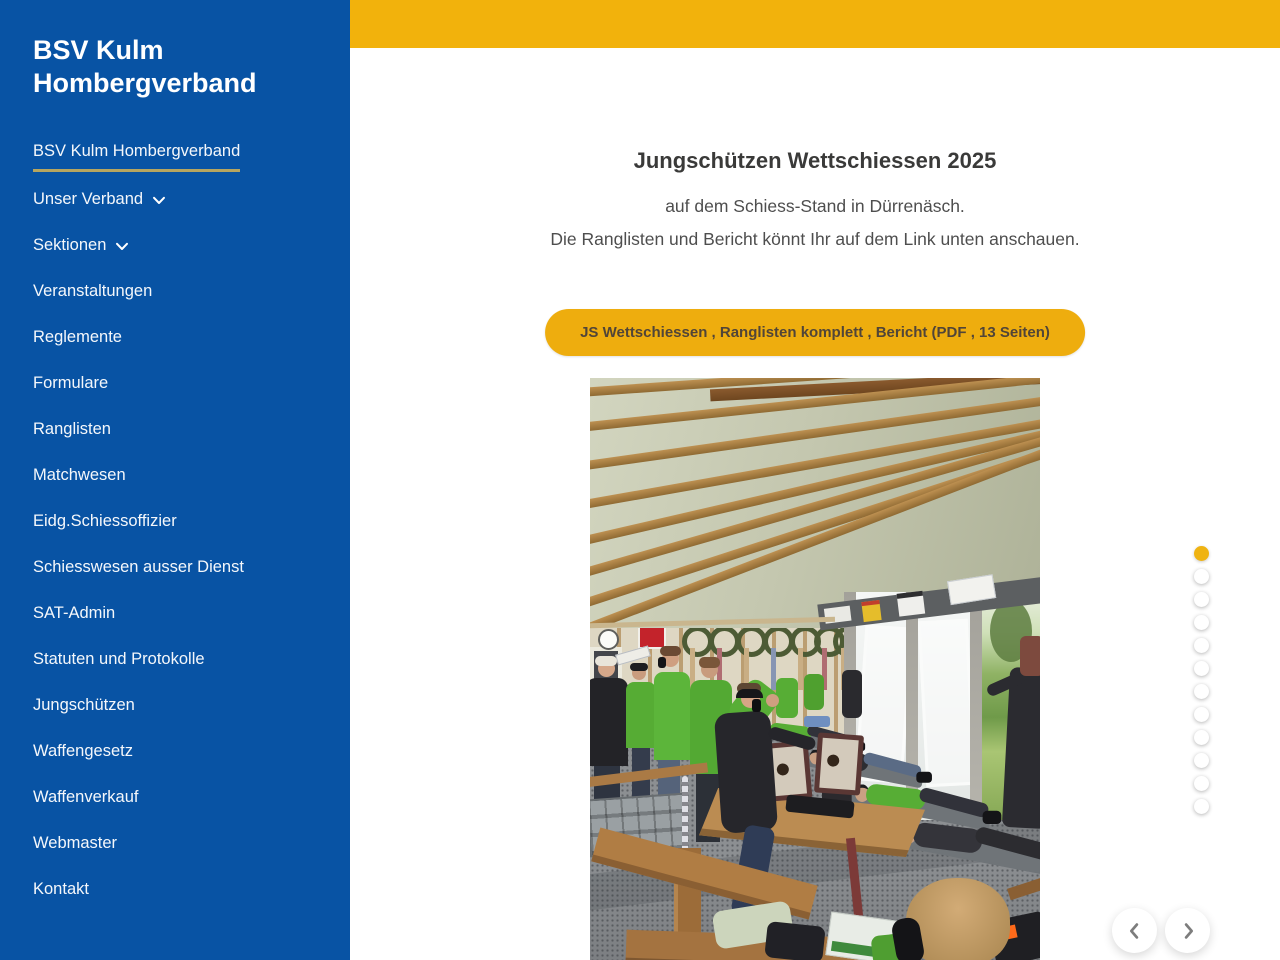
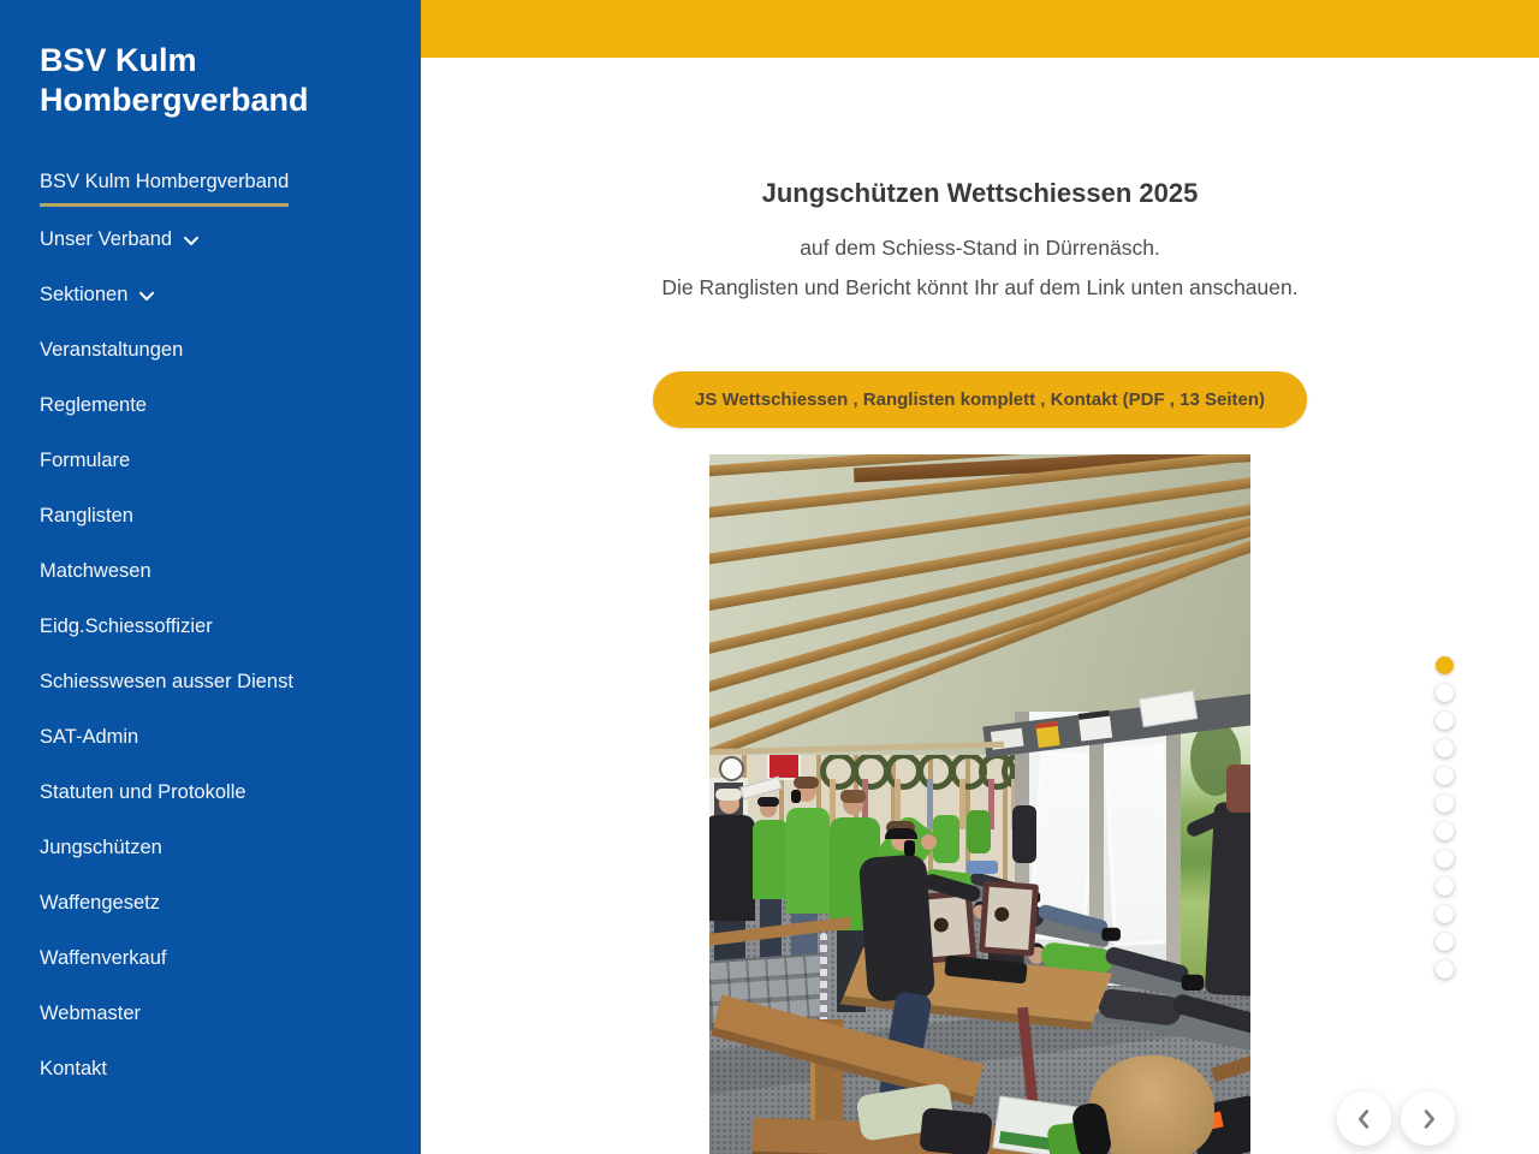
  BSV Kulm Hombergverband
  BSV Kulm Hombergverband
  Unser Verband
  Sektionen
  Veranstaltungen
  Reglemente
  Formulare
  Ranglisten
  Matchwesen
  Eidg.Schiessoffizier
  Schiesswesen ausser Dienst
  SAT-Admin
  Statuten und Protokolle
  Jungschützen
  Waffengesetz
  Waffenverkauf
  Webmaster
  Kontakt
  Jungschützen Wettschiessen 2025
  auf dem Schiess-Stand in Dürrenäsch.
  Die Ranglisten und Bericht könnt Ihr auf dem Link unten anschauen.
- JS Wettschiessen , Ranglisten komplett , Bericht (PDF , 13 Seiten)
+ JS Wettschiessen , Ranglisten komplett , Kontakt (PDF , 13 Seiten)
